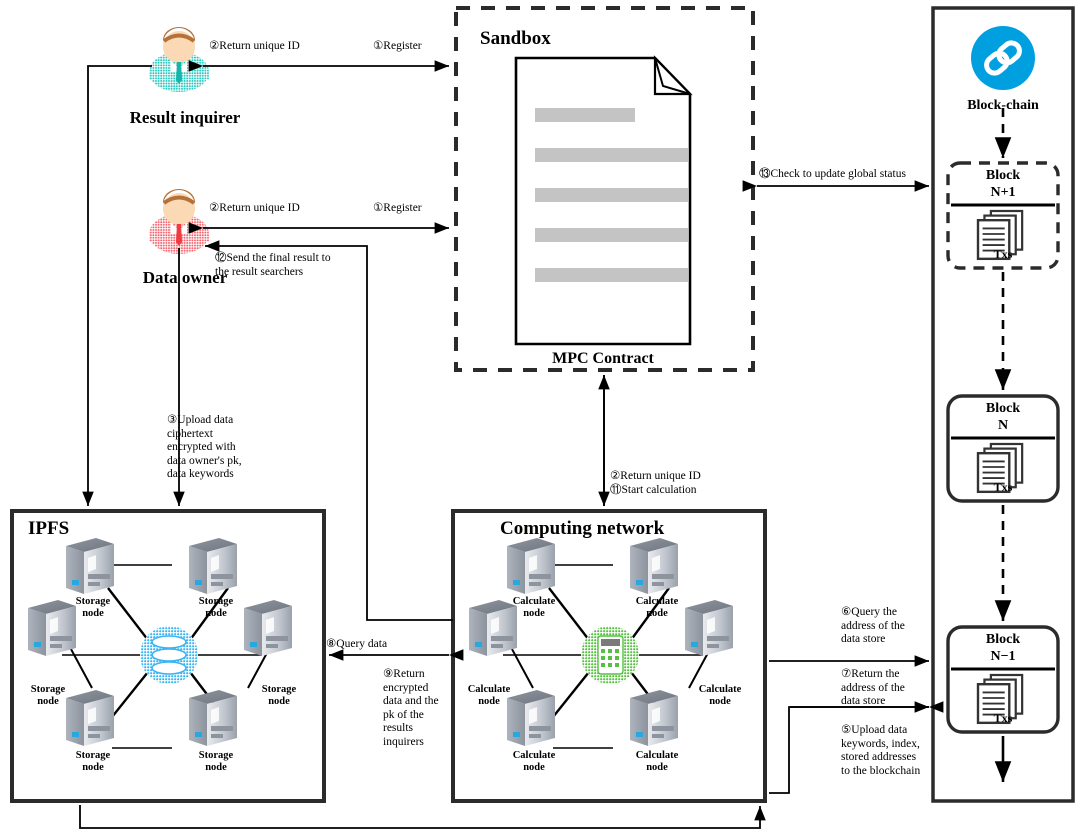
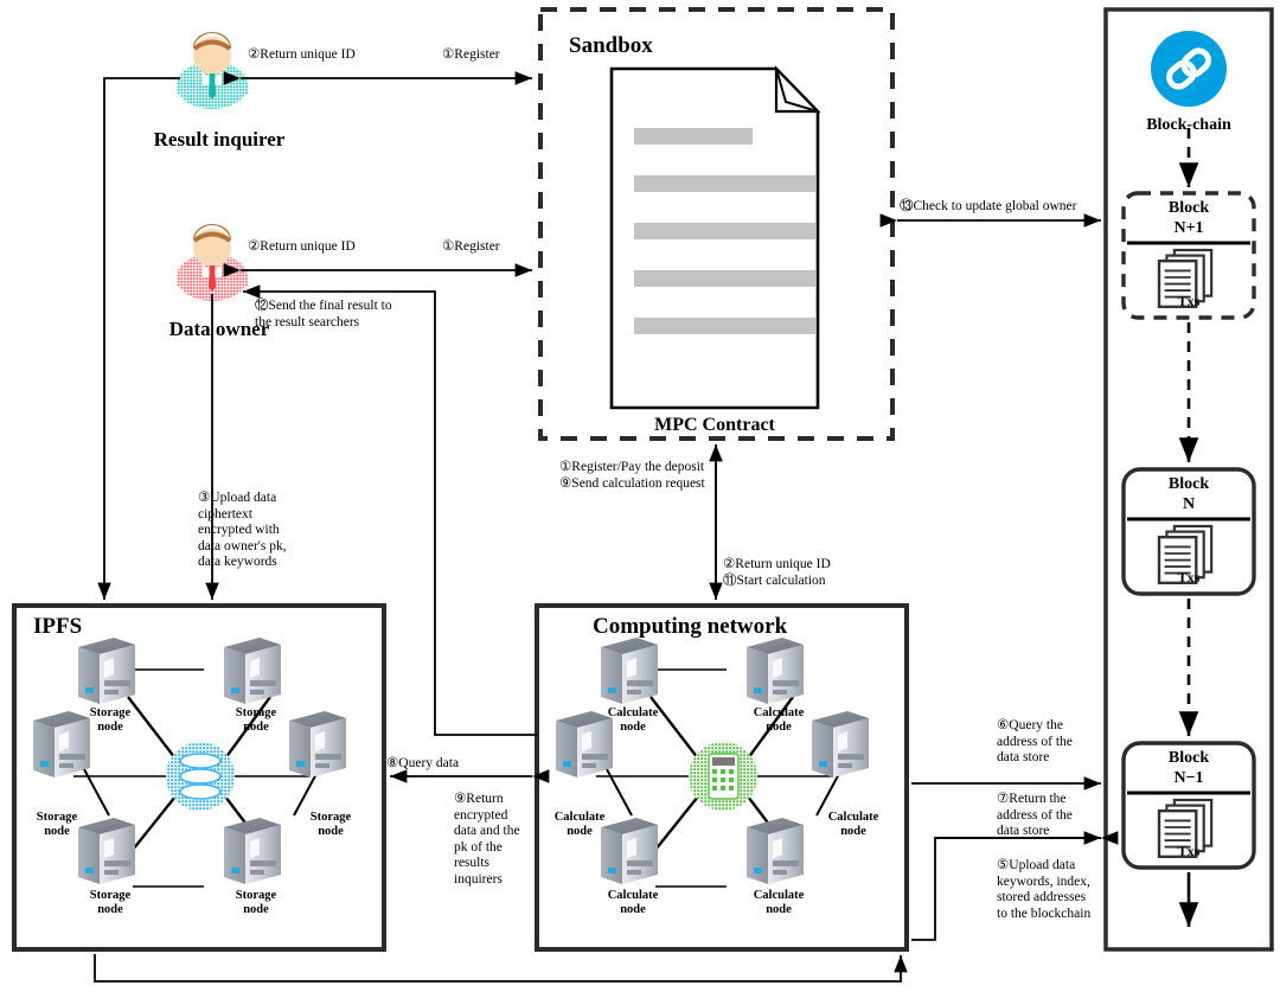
  Result inquirer
  Data owner
  Sandbox
  MPC Contract
  IPFS
  Computing network
  Block-chain
  Block
  N+1
  Txs
  Block
  N
  Txs
  Block
  N−1
  Txs
  Storage
  node
  Storage
  node
  Storage
  node
  Storage
  node
  Storage
  node
  Storage
  node
  Calculate
  node
  Calculate
  node
  Calculate
  node
  Calculate
  node
  Calculate
  node
  Calculate
  node
  ②Return unique ID
  ①Register
  ②Return unique ID
  ①Register
  ⑫Send the final result to
  the result searchers
- ⑬Check to update global status
+ ⑬Check to update global owner
  ③Upload data
  ciphertext
  encrypted with
  data owner's pk,
  data keywords
+ ①Register/Pay the deposit
+ ⑨Send calculation request
  ②Return unique ID
  ⑪Start calculation
  ⑧Query data
  ⑨Return
  encrypted
  data and the
  pk of the
  results
  inquirers
  ⑥Query the
  address of the
  data store
  ⑦Return the
  address of the
  data store
  ⑤Upload data
  keywords, index,
  stored addresses
  to the blockchain
